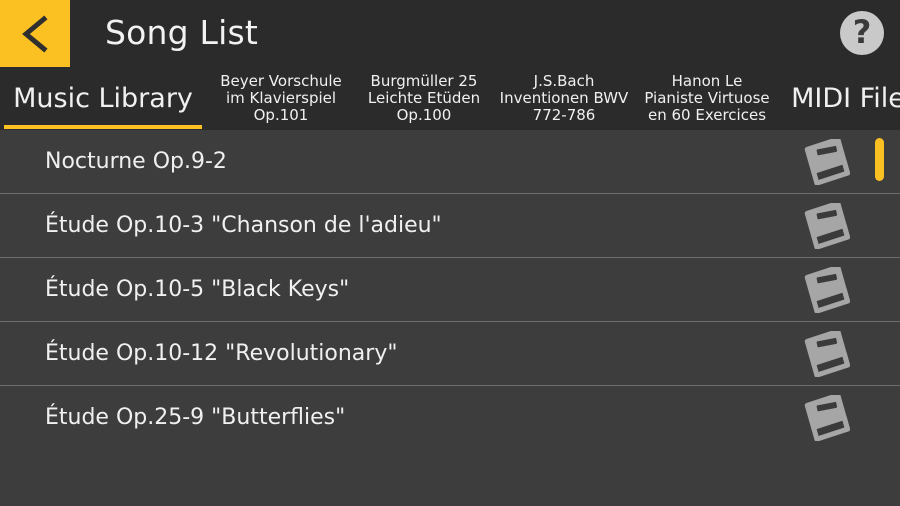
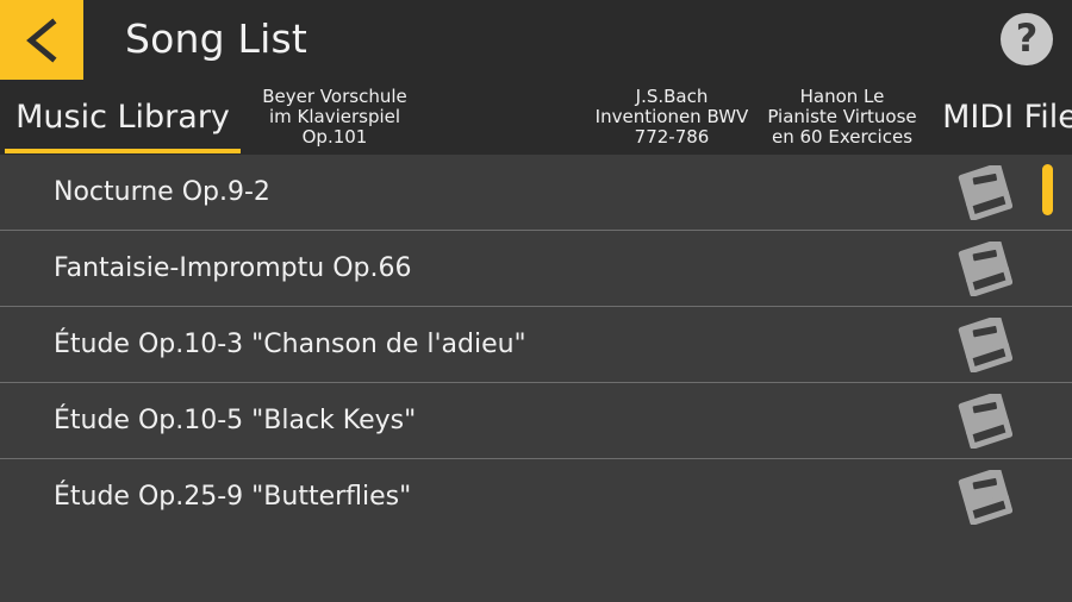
  Song List
  ?
  Music Library
  Beyer Vorschule im Klavierspiel Op.101
- Burgmüller 25 Leichte Etüden Op.100
  J.S.Bach Inventionen BWV 772-786
  Hanon Le Pianiste Virtuose en 60 Exercices
  MIDI File
  Nocturne Op.9-2
+ Fantaisie-Impromptu Op.66
  Étude Op.10-3 "Chanson de l'adieu"
  Étude Op.10-5 "Black Keys"
- Étude Op.10-12 "Revolutionary"
  Étude Op.25-9 "Butterflies"
